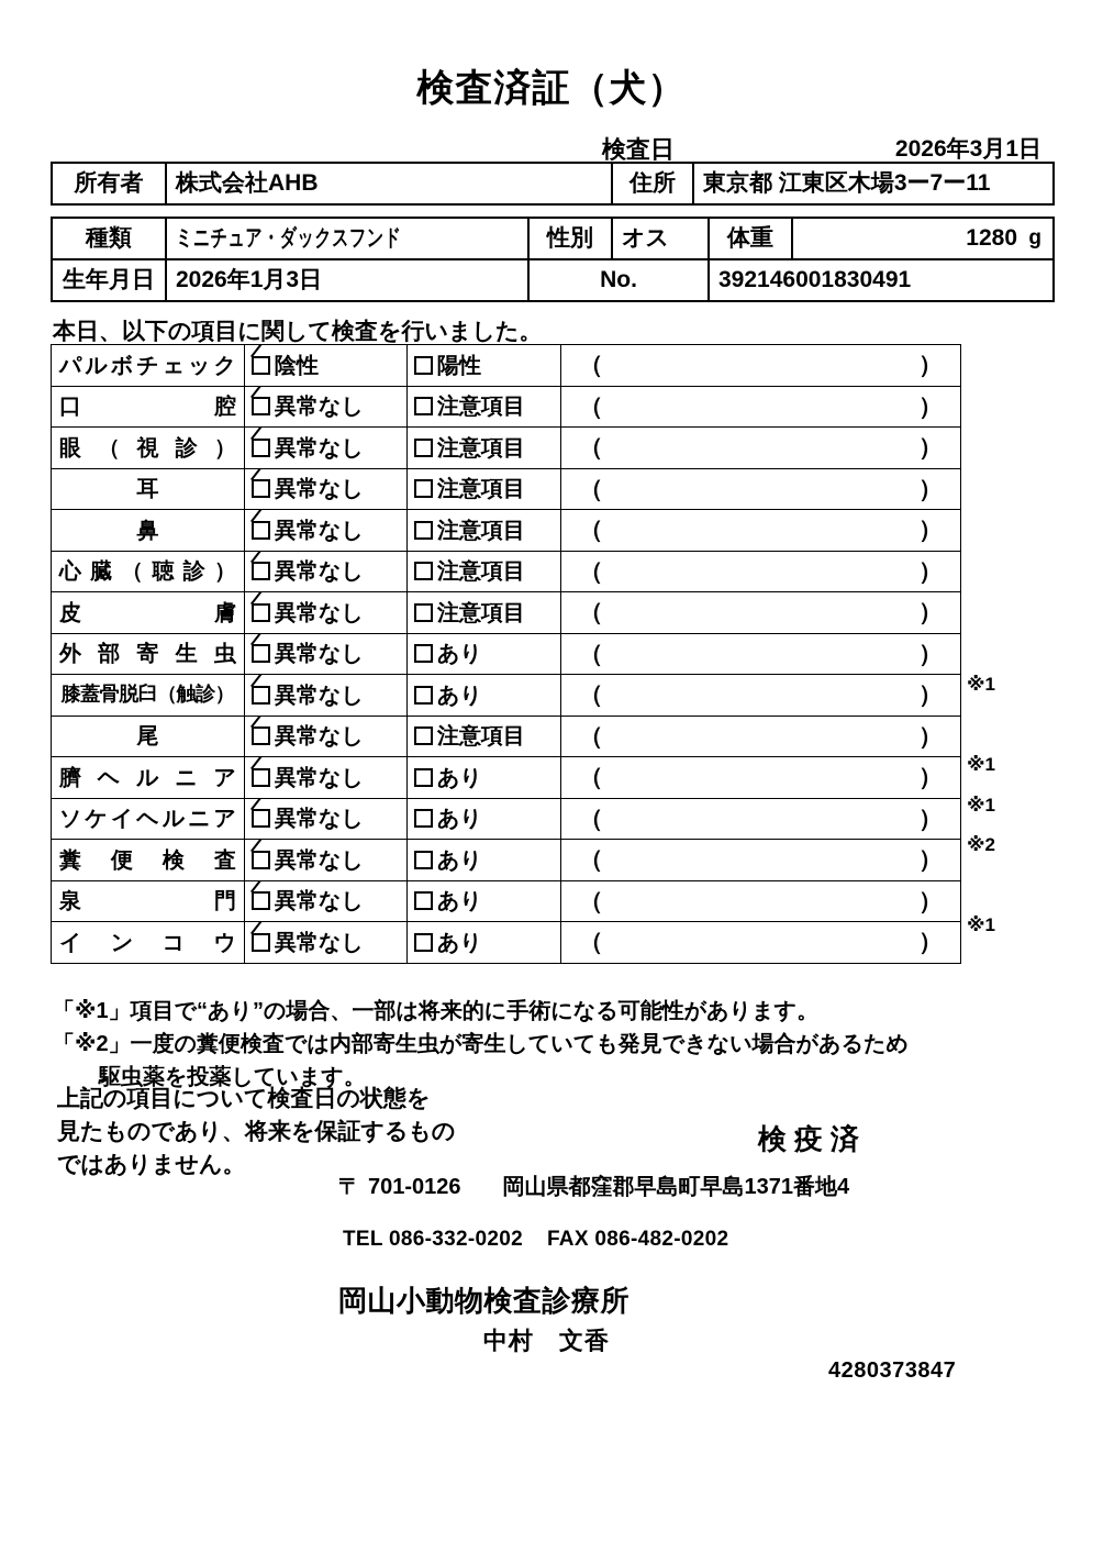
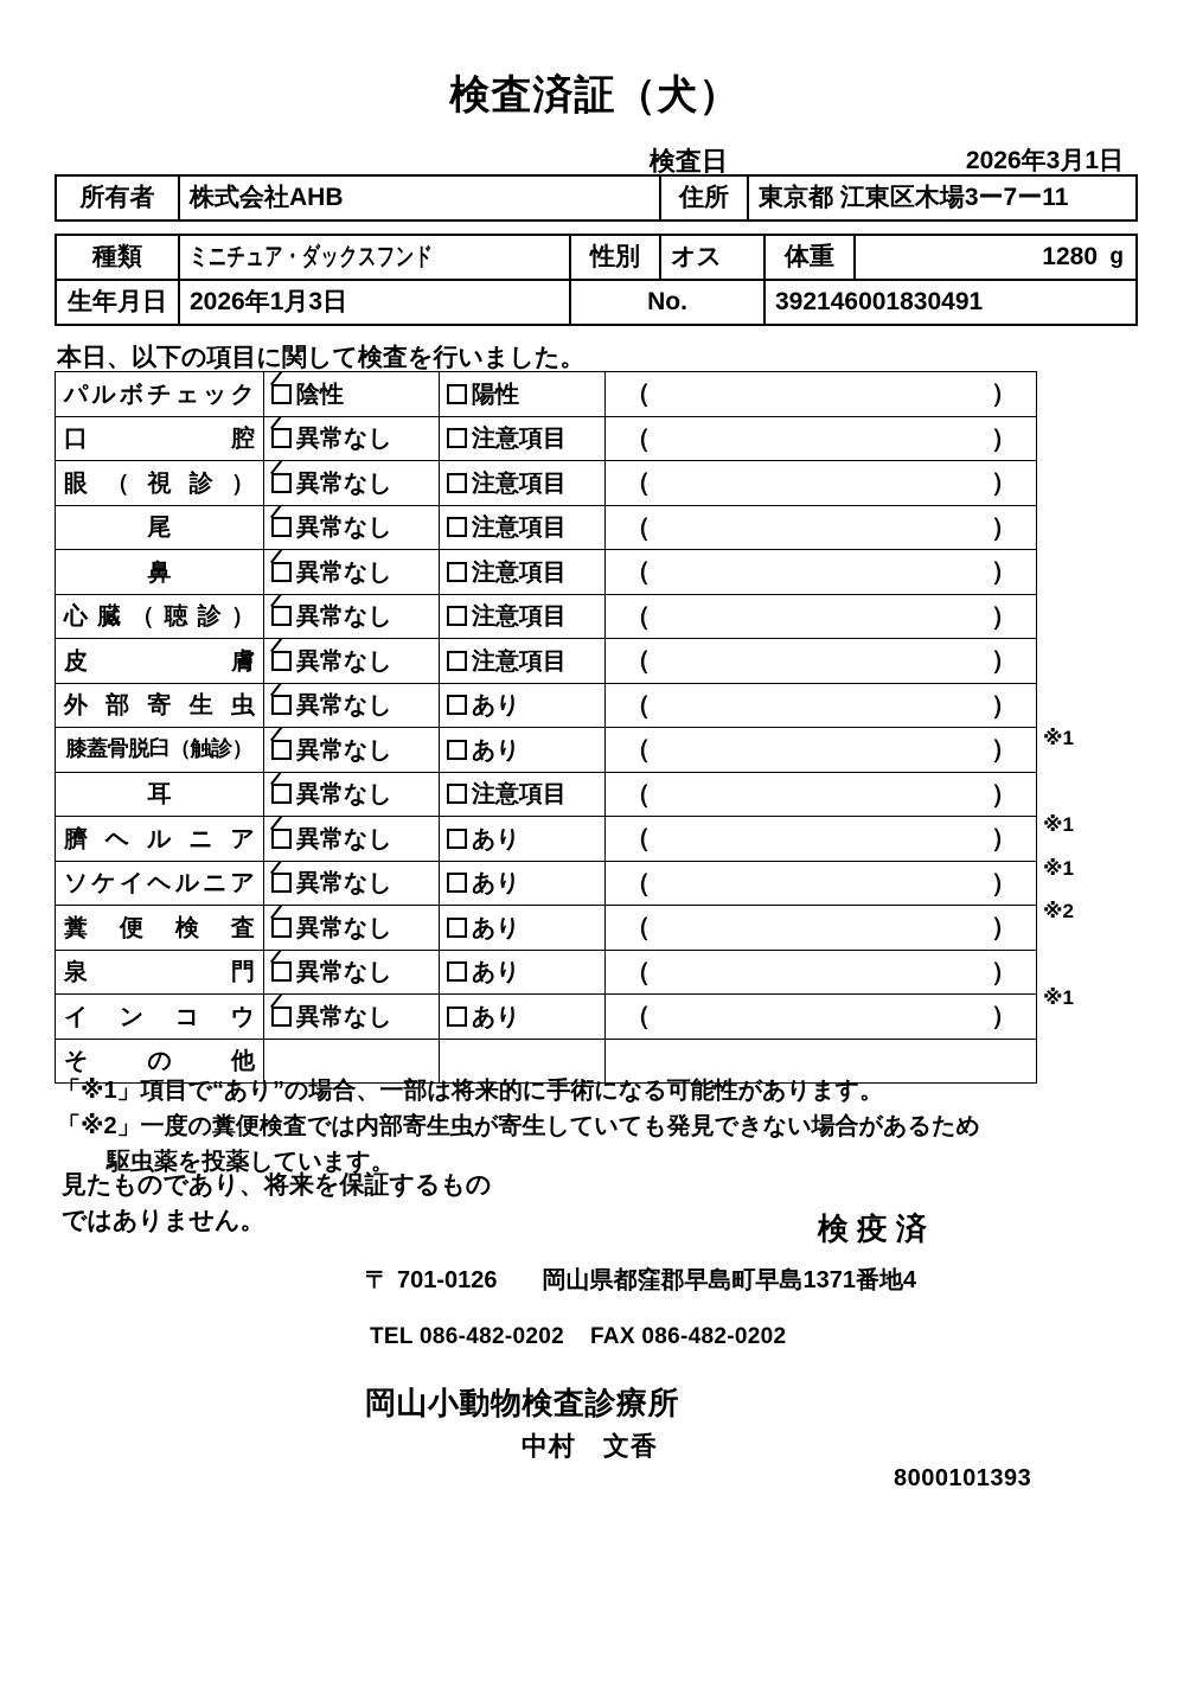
  検査済証（犬）
  検査日
  2026年3月1日
  所有者	株式会社AHB	住所	東京都 江東区木場3ー7ー11
  種類	ミニチュア・ダックスフンド	性別	オス	体重	1280 g
  生年月日	2026年1月3日	No.	392146001830491
  本日、以下の項目に関して検査を行いました。
  パ ル ボ チ ェ ッ ク	陰性	陽性	（ ）
  口 腔	異常なし	注意項目	（ ）
  眼 （ 視 診 ）	異常なし	注意項目	（ ）
- 耳	異常なし	注意項目	（ ）
+ 尾	異常なし	注意項目	（ ）
  鼻	異常なし	注意項目	（ ）
  心 臓 （ 聴 診 ）	異常なし	注意項目	（ ）
  皮 膚	異常なし	注意項目	（ ）
  外 部 寄 生 虫	異常なし	あり	（ ）
  膝蓋骨脱臼（触診）	異常なし	あり	（ ）
- 尾	異常なし	注意項目	（ ）
+ 耳	異常なし	注意項目	（ ）
  臍 ヘ ル ニ ア	異常なし	あり	（ ）
  ソ ケ イ ヘ ル ニ ア	異常なし	あり	（ ）
  糞 便 検 査	異常なし	あり	（ ）
  泉 門	異常なし	あり	（ ）
  イ ン コ ウ	異常なし	あり	（ ）
+ そ の 他
  ※1
  ※1
  ※1
  ※2
  ※1
  「※1」項目で“あり”の場合、一部は将来的に手術になる可能性があります。
  「※2」一度の糞便検査では内部寄生虫が寄生していても発見できない場合があるため
  駆虫薬を投薬しています。
- 上記の項目について検査日の状態を
  見たものであり、将来を保証するもの
  ではありません。
  検疫済
  〒 701-0126 岡山県都窪郡早島町早島1371番地4
- TEL 086-332-0202 FAX 086-482-0202
+ TEL 086-482-0202 FAX 086-482-0202
  岡山小動物検査診療所
  中村 文香
- 4280373847
+ 8000101393
